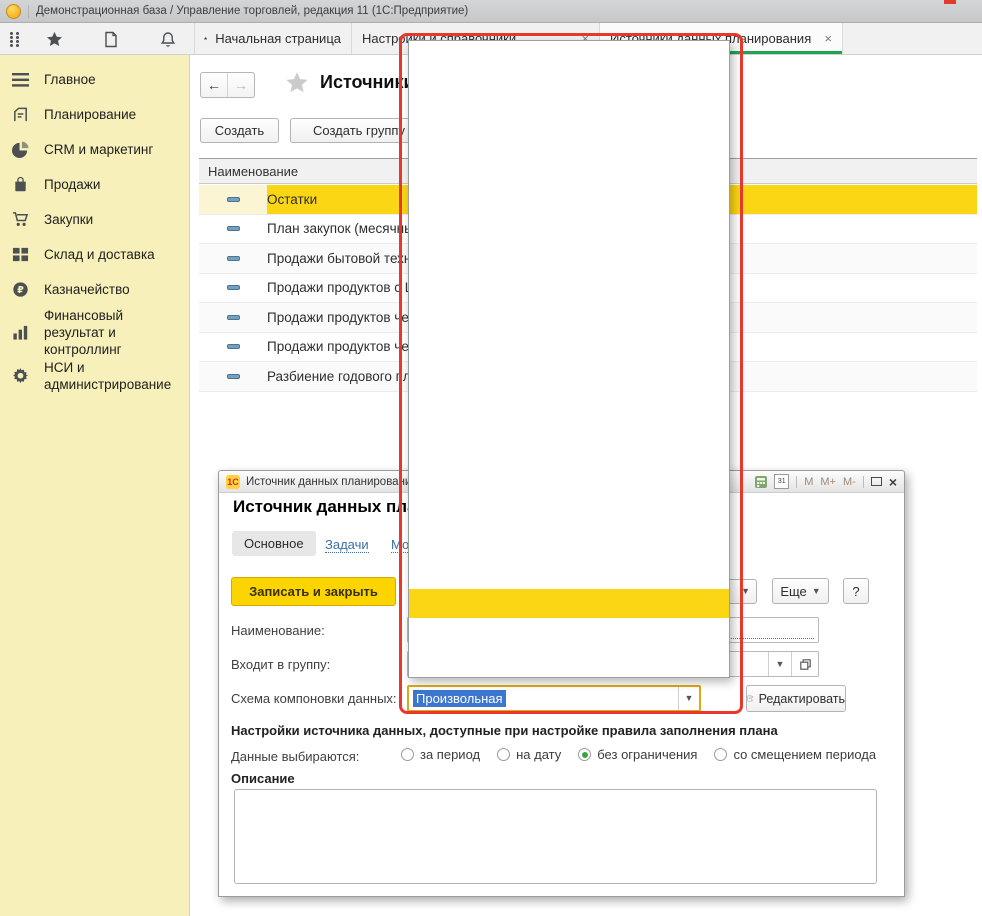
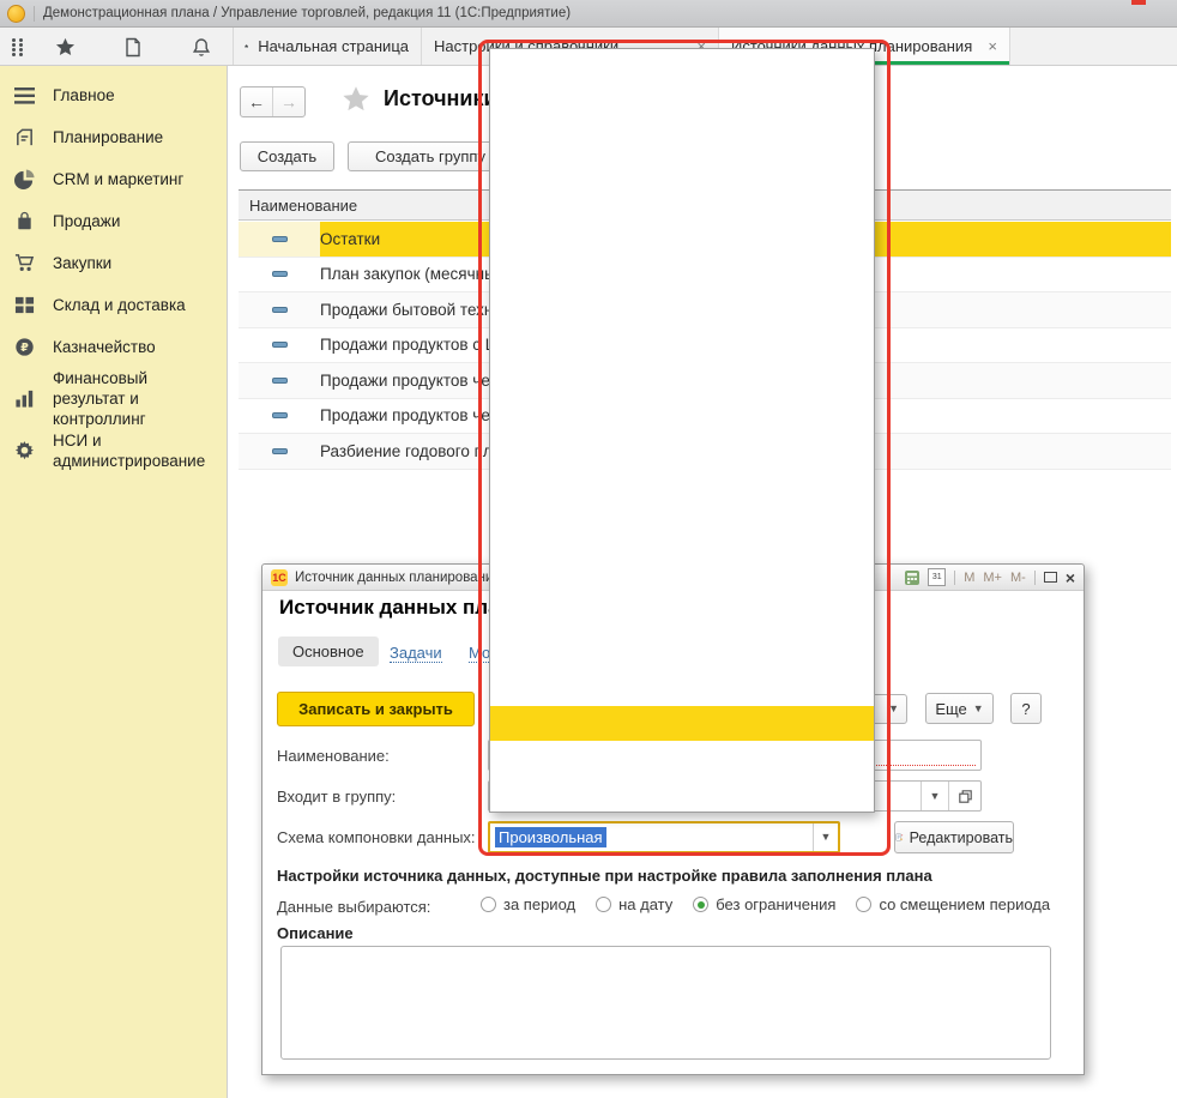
- Демонстрационная база / Управление торговлей, редакция 11 (1С:Предприятие)
+ Демонстрационная плана / Управление торговлей, редакция 11 (1С:Предприятие)
  Начальная страница
  Настройки и справочники
  ×
  Источники данных планирования
  ×
  Главное
  Планирование
  CRM и маркетинг
  Продажи
  Закупки
  Склад и доставка
  ₽
  Казначейство
  Финансовый результат и контроллинг
  НСИ и администрирование
  ←
  →
  Создать
  Создать группу
  Наименование
  Остатки
  План закупок (месячн
  Продажи бытовой тех
  Продажи продуктов с
  Продажи продуктов че
  Продажи продуктов че
  Разбиение годового пл
  1С
  Источник данных планирован
  M
  M+
  M-
  ×
  Основное
  Задачи
  Записать и закрыть
  ▼
  Еще
  ▼
  ?
  Наименование:
  Входит в группу:
  ▼
  Схема компоновки данных:
  Произвольная
  ▼
  Редактировать
  Настройки источника данных, доступные при настройке правила заполнения плана
  Данные выбираются:
  за период
  на дату
  без ограничения
  со смещением периода
  Описание
